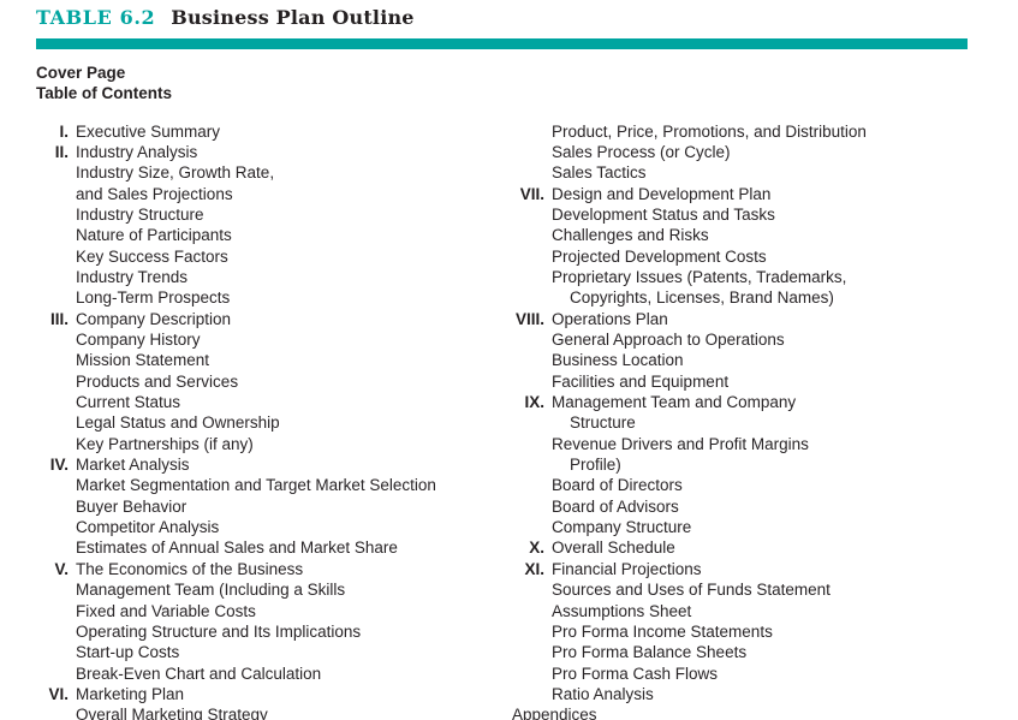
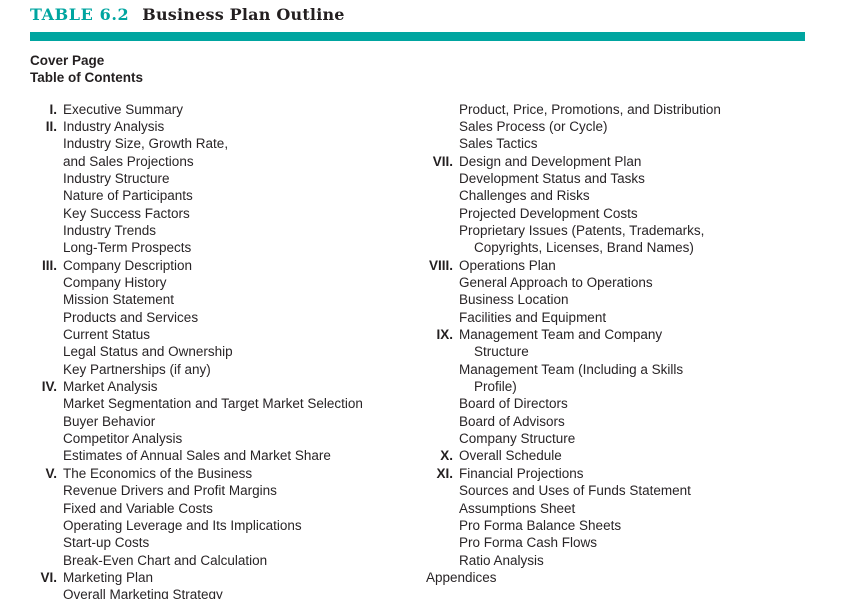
  TABLE 6.2 Business Plan Outline
  Cover Page
  Table of Contents
  I.
  Executive Summary
  II.
  Industry Analysis
  Industry Size, Growth Rate,
  and Sales Projections
  Industry Structure
  Nature of Participants
  Key Success Factors
  Industry Trends
  Long-Term Prospects
  III.
  Company Description
  Company History
  Mission Statement
  Products and Services
  Current Status
  Legal Status and Ownership
  Key Partnerships (if any)
  IV.
  Market Analysis
  Market Segmentation and Target Market Selection
  Buyer Behavior
  Competitor Analysis
  Estimates of Annual Sales and Market Share
  V.
  The Economics of the Business
- Management Team (Including a Skills
+ Revenue Drivers and Profit Margins
  Fixed and Variable Costs
- Operating Structure and Its Implications
+ Operating Leverage and Its Implications
  Start-up Costs
  Break-Even Chart and Calculation
  VI.
  Marketing Plan
  Overall Marketing Strategy
  Product, Price, Promotions, and Distribution
  Sales Process (or Cycle)
  Sales Tactics
  VII.
  Design and Development Plan
  Development Status and Tasks
  Challenges and Risks
  Projected Development Costs
  Proprietary Issues (Patents, Trademarks,
  Copyrights, Licenses, Brand Names)
  VIII.
  Operations Plan
  General Approach to Operations
  Business Location
  Facilities and Equipment
  IX.
  Management Team and Company
  Structure
- Revenue Drivers and Profit Margins
+ Management Team (Including a Skills
  Profile)
  Board of Directors
  Board of Advisors
  Company Structure
  X.
  Overall Schedule
  XI.
  Financial Projections
  Sources and Uses of Funds Statement
  Assumptions Sheet
- Pro Forma Income Statements
  Pro Forma Balance Sheets
  Pro Forma Cash Flows
  Ratio Analysis
  Appendices
